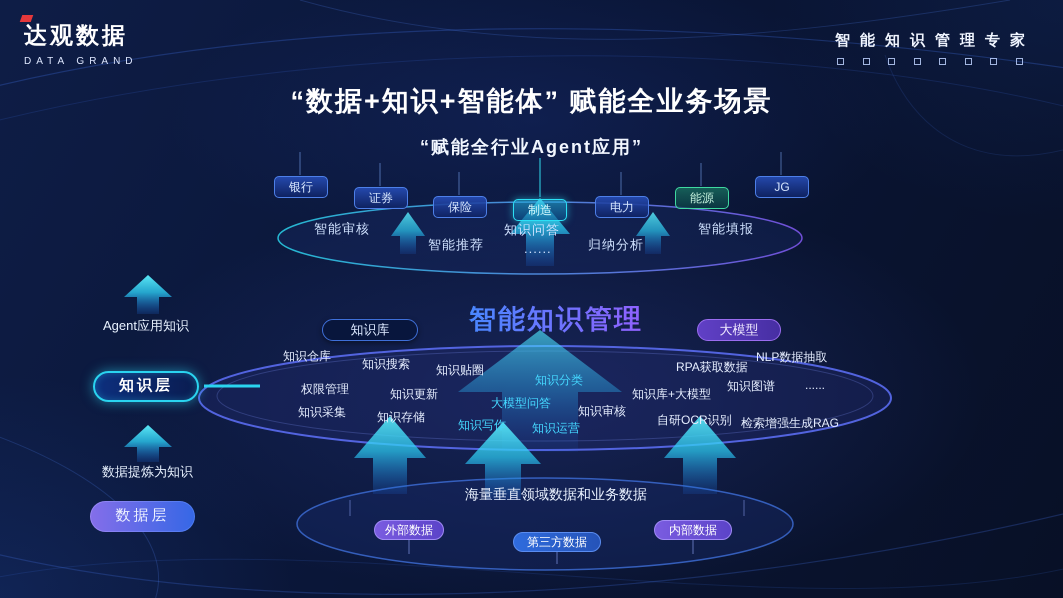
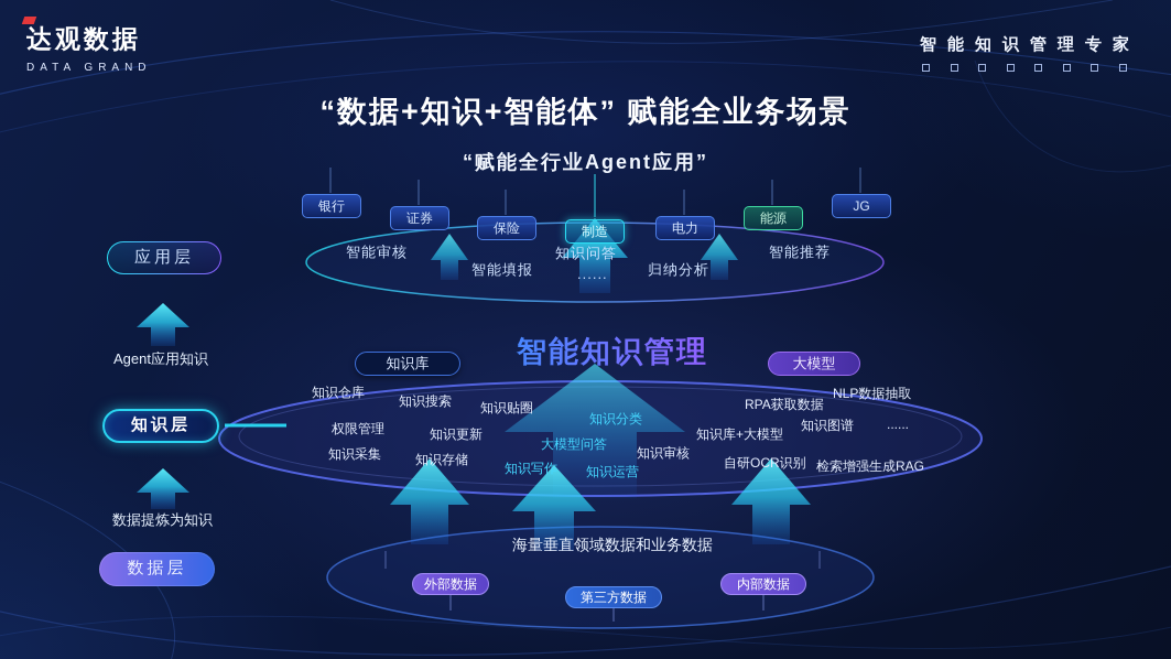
  达观数据
  DATA GRAND
  智能知识管理专家
  “数据+知识+智能体” 赋能全业务场景
  “赋能全行业Agent应用”
  银行
  证券
  保险
  制造
  电力
  能源
  JG
  智能审核
- 智能推荐
+ 智能填报
  知识问答
  ......
  归纳分析
- 智能填报
+ 智能推荐
+ 应用层
  Agent应用知识
  知识层
  数据提炼为知识
  数据层
  智能知识管理
  知识库
  大模型
  知识仓库
  知识搜索
  知识贴圈
  权限管理
  知识更新
  知识采集
  知识存储
  大模型问答
  知识写作
  知识分类
  知识运营
  知识审核
  知识库+大模型
  RPA获取数据
  NLP数据抽取
  知识图谱
  ......
  自研OCR识别
  检索增强生成RAG
  海量垂直领域数据和业务数据
  外部数据
  第三方数据
  内部数据
